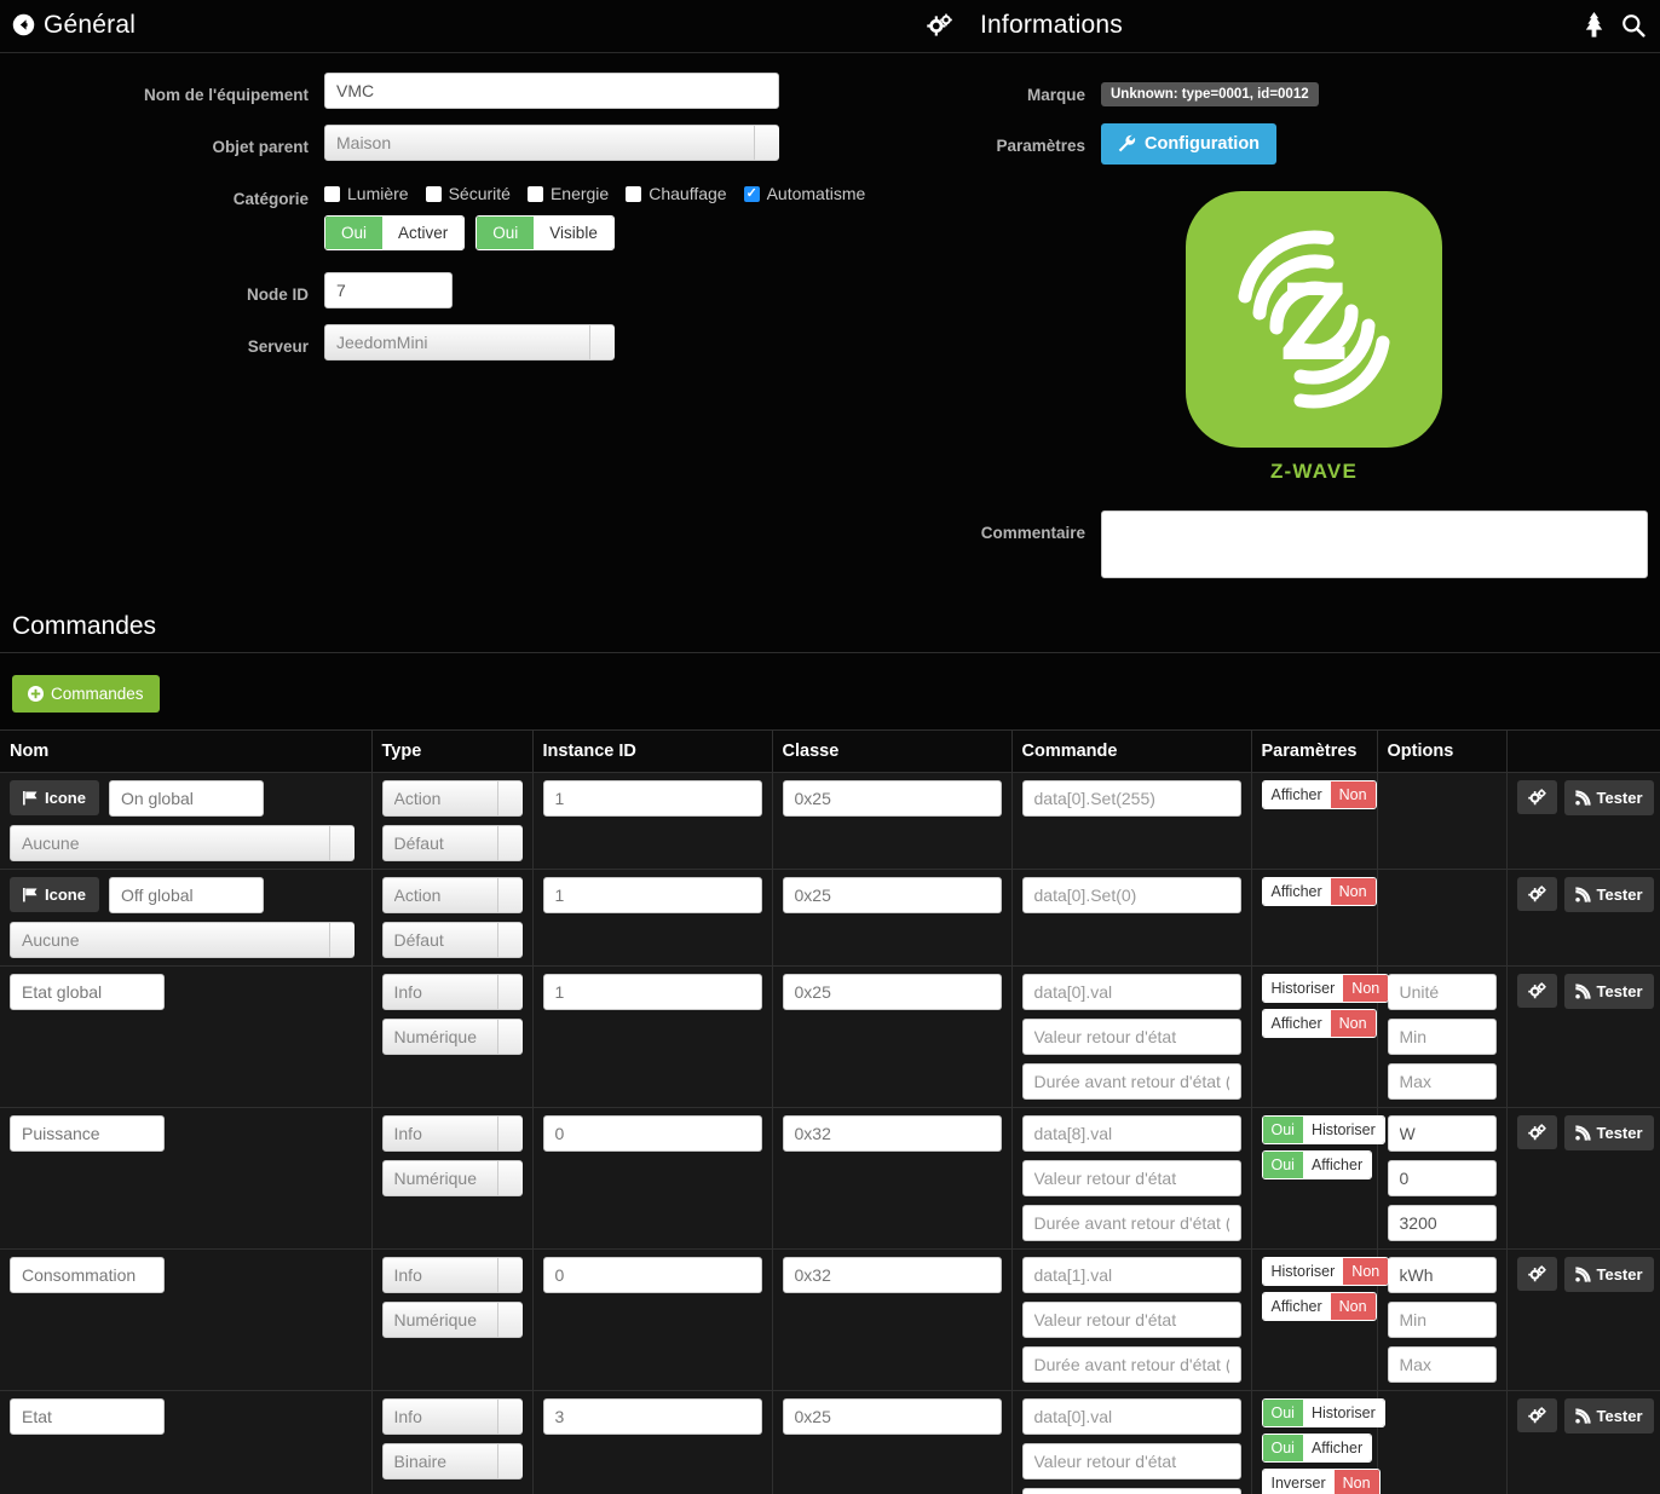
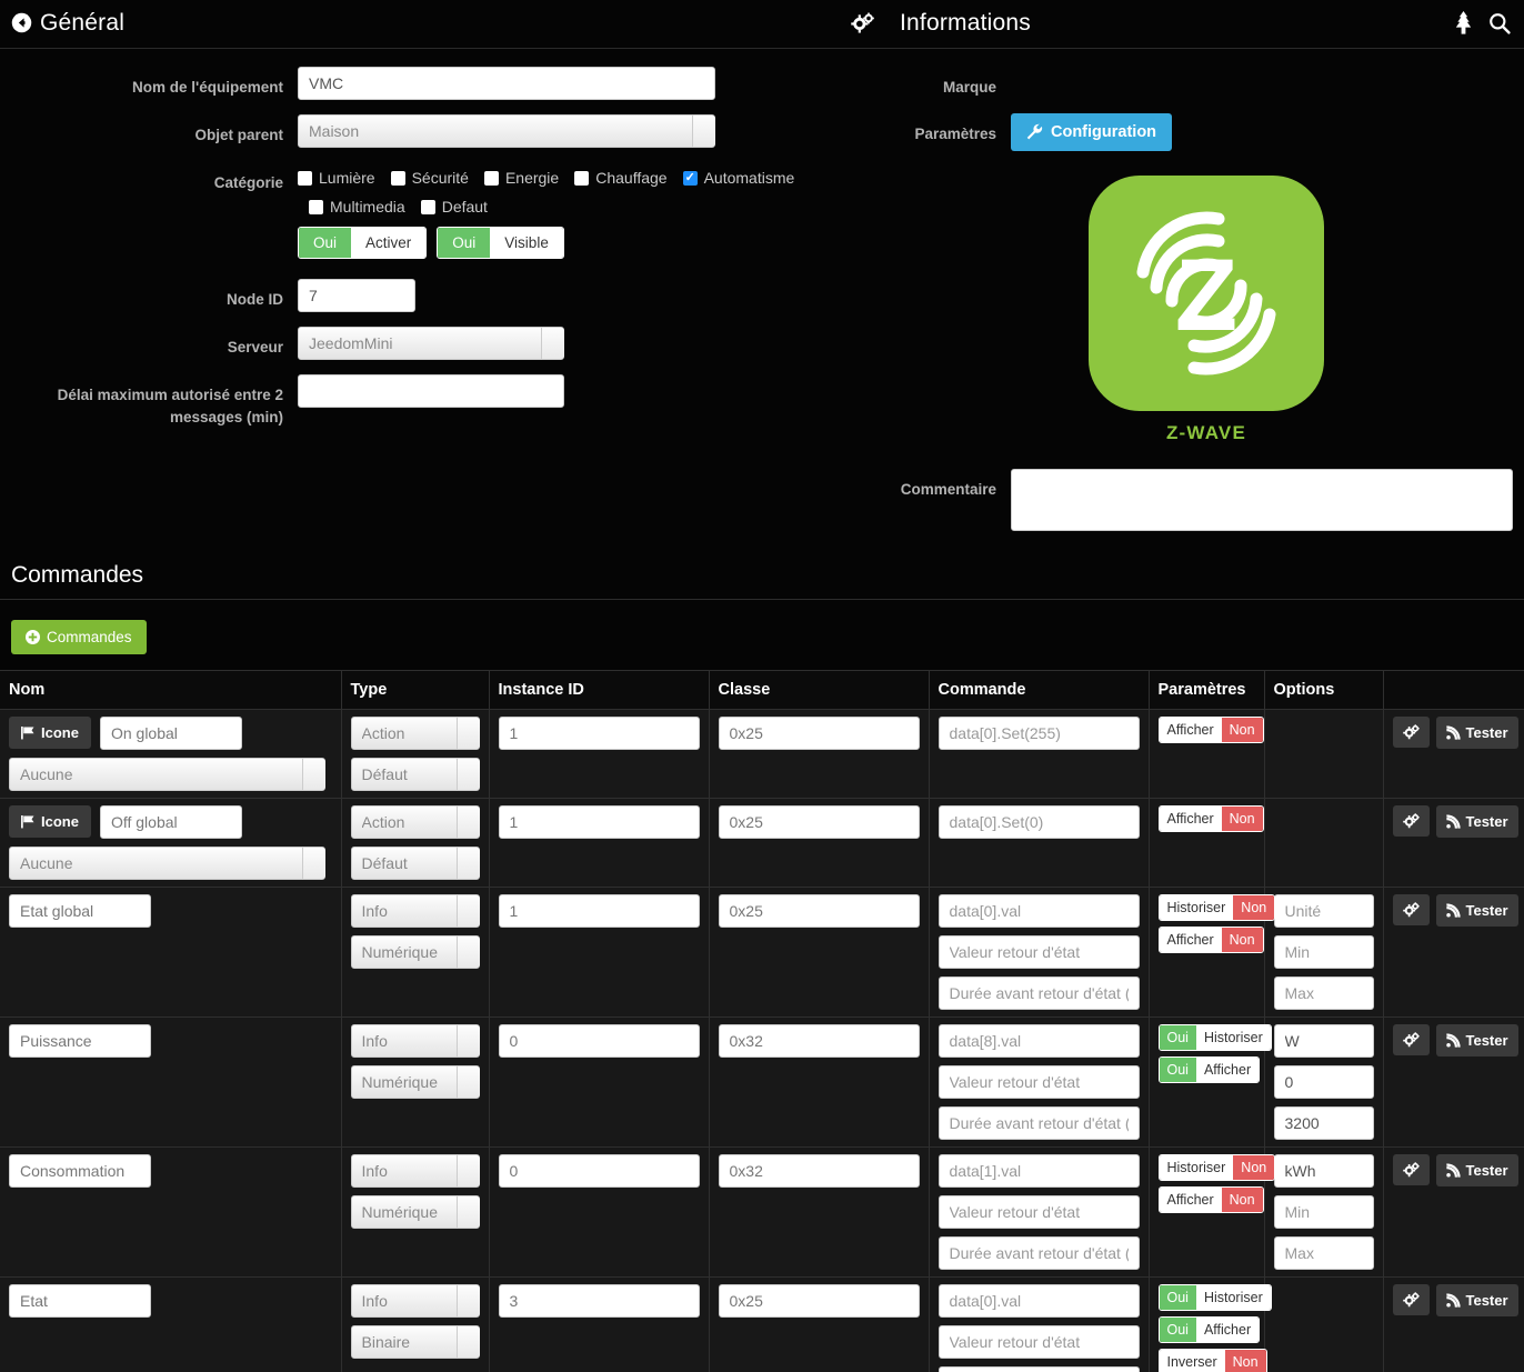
  Général
  Nom de l'équipement
  VMC
  Objet parent
  Maison
  Catégorie
  Lumière
  Sécurité
  Energie
  Chauffage
  Automatisme
+ Multimedia
+ Defaut
  Oui
  Activer
  Oui
  Visible
  Node ID
  7
  Serveur
  JeedomMini
+ Délai maximum autorisé entre 2 messages (min)
  Informations
  Marque
- Unknown: type=0001, id=0012
  Paramètres
  Configuration
  Z
  Z-WAVE
  Commentaire
  Commandes
  Commandes
  Nom	Type	Instance ID	Classe	Commande	Paramètres	Options
  Icone On global Aucune	Action Défaut	1	0x25	data[0].Set(255)	Afficher Non		Tester
  Icone Off global Aucune	Action Défaut	1	0x25	data[0].Set(0)	Afficher Non		Tester
  Etat global	Info Numérique	1	0x25	data[0].val Valeur retour d'état Durée avant retour d'état (	Historiser NonAfficher Non	Unité Min Max	Tester
  Puissance	Info Numérique	0	0x32	data[8].val Valeur retour d'état Durée avant retour d'état (	Oui HistoriserOui Afficher	W 0 3200	Tester
  Consommation	Info Numérique	0	0x32	data[1].val Valeur retour d'état Durée avant retour d'état (	Historiser NonAfficher Non	kWh Min Max	Tester
  Etat	Info Binaire	3	0x25	data[0].val Valeur retour d'état	Oui HistoriserOui AfficherInverser Non		Tester
